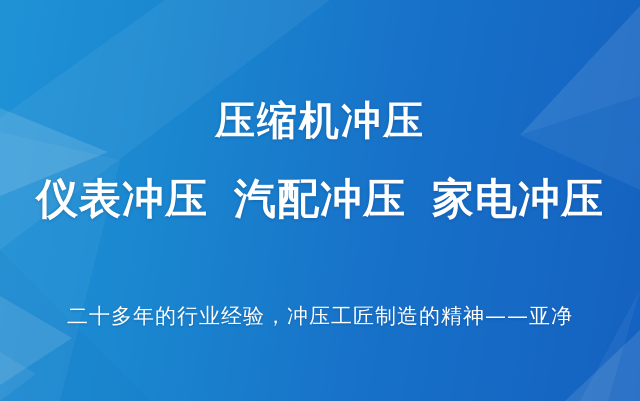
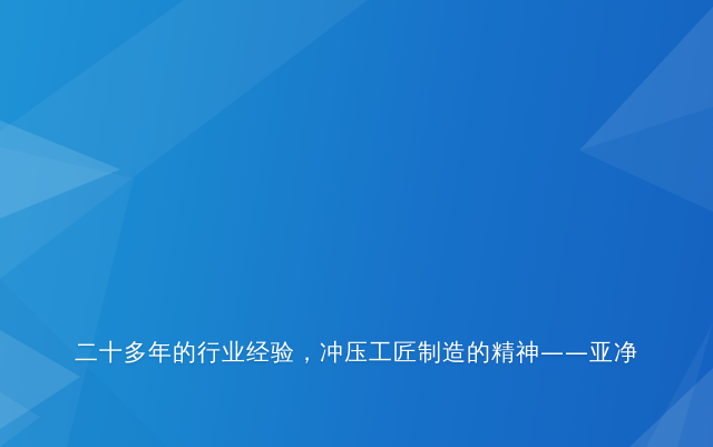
- 压缩机冲压
- 仪表冲压 汽配冲压 家电冲压
  二十多年的行业经验，冲压工匠制造的精神——亚净
